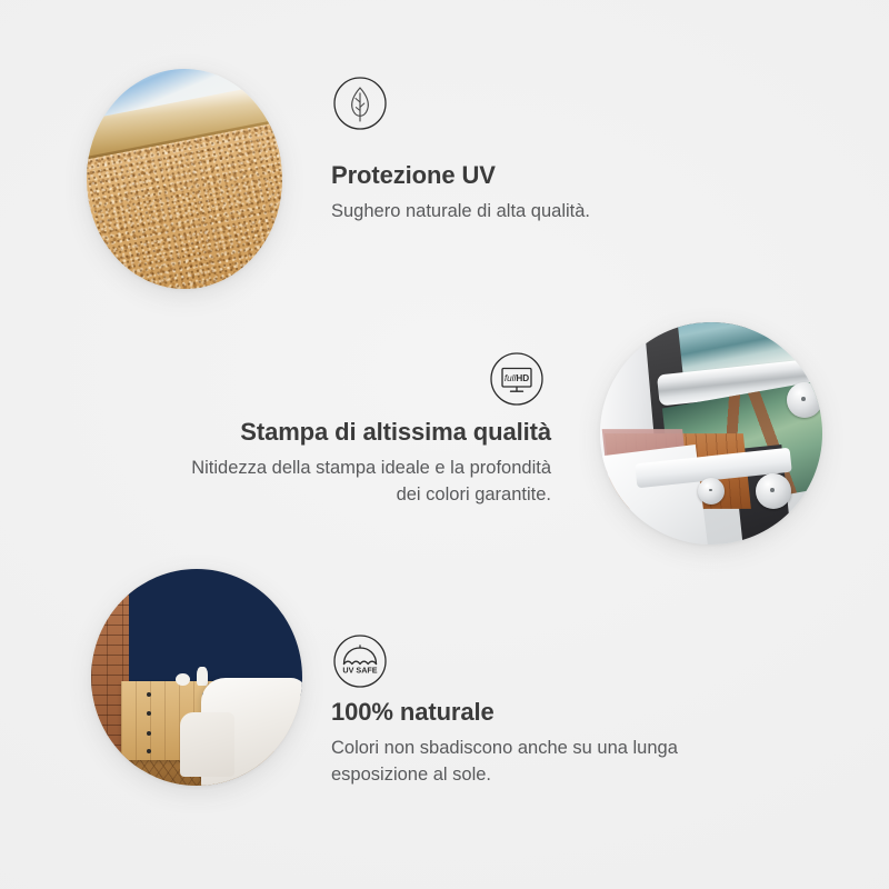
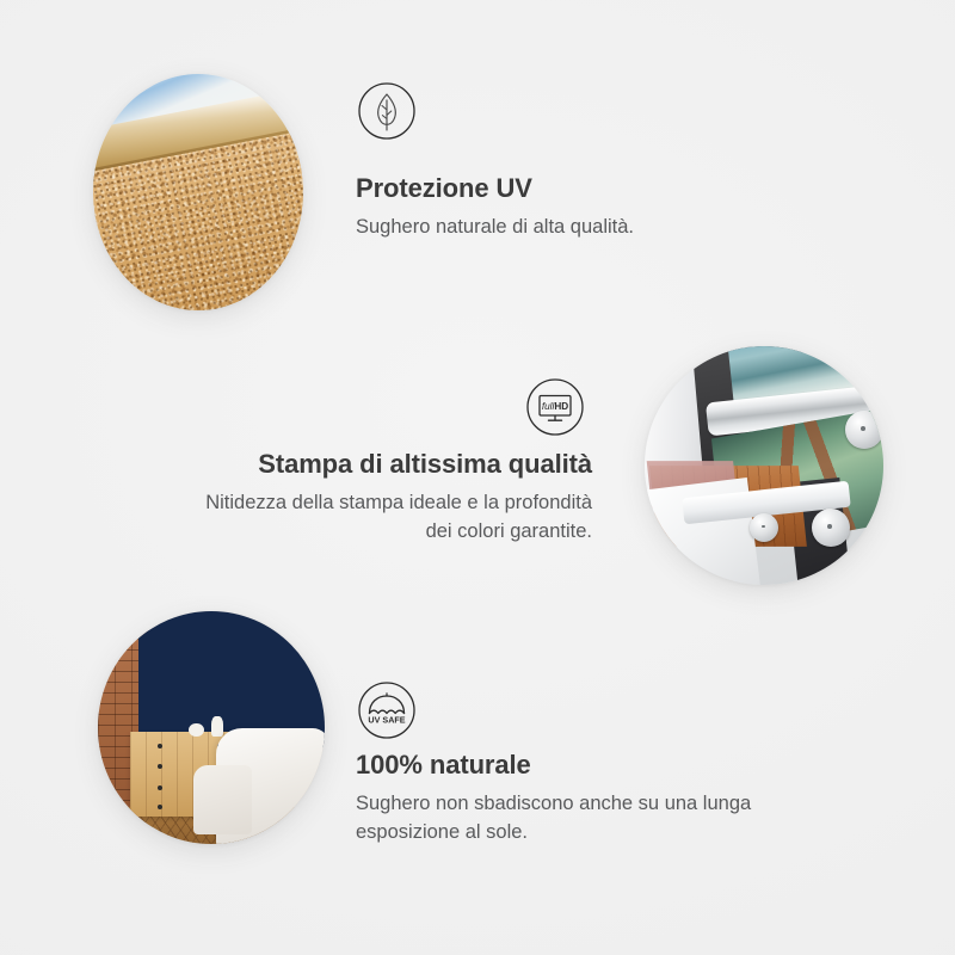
  Protezione UV
  Sughero naturale di alta qualità.
  fullHD
  Stampa di altissima qualità
  Nitidezza della stampa ideale e la profondità dei colori garantite.
  UV SAFE
  100% naturale
- Colori non sbadiscono anche su una lunga esposizione al sole.
+ Sughero non sbadiscono anche su una lunga esposizione al sole.
